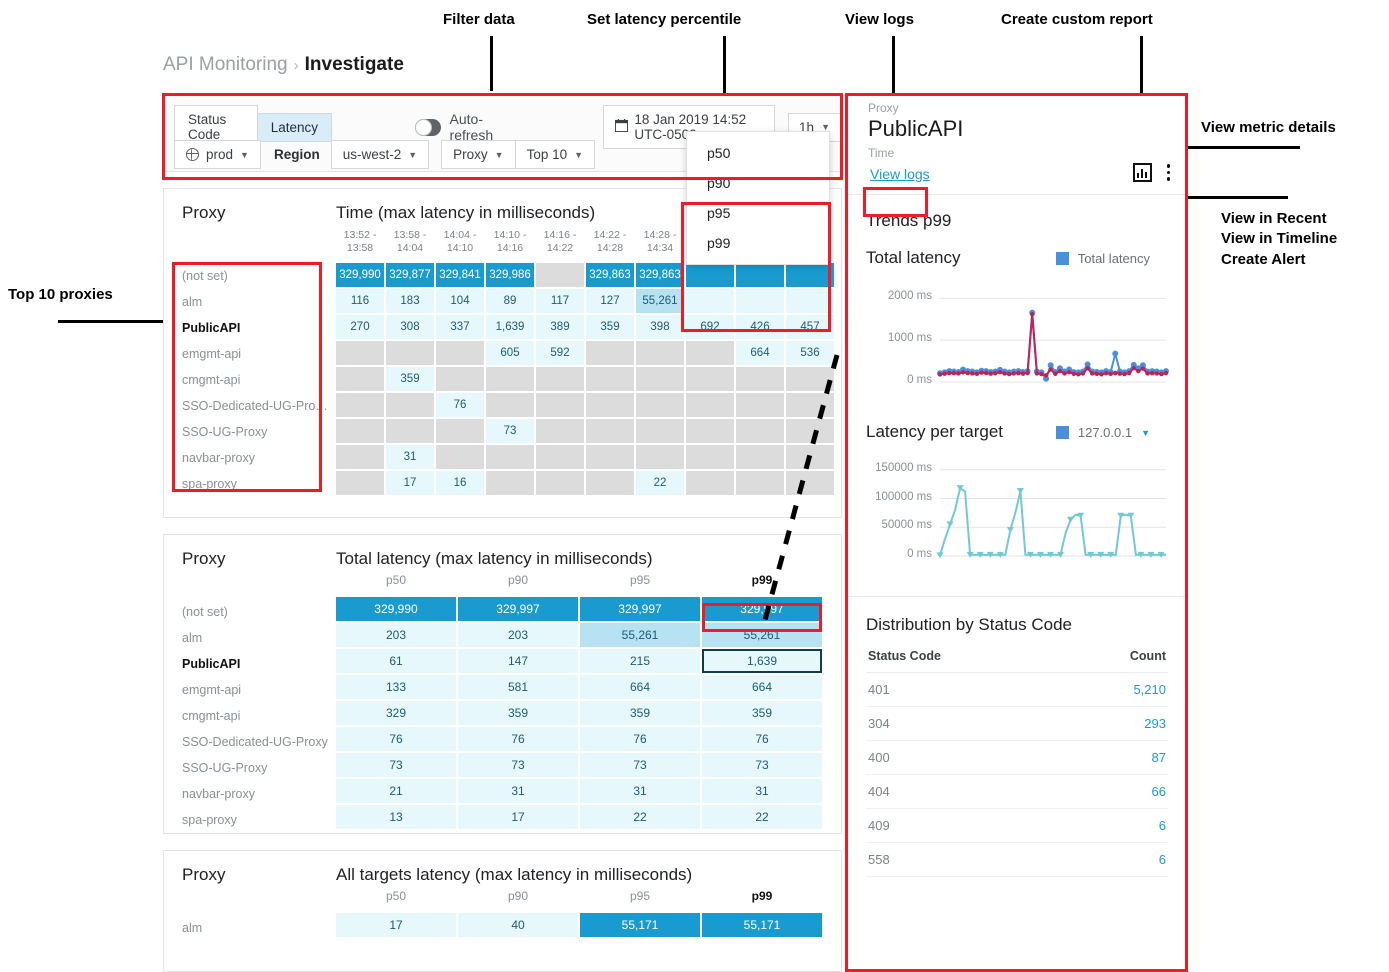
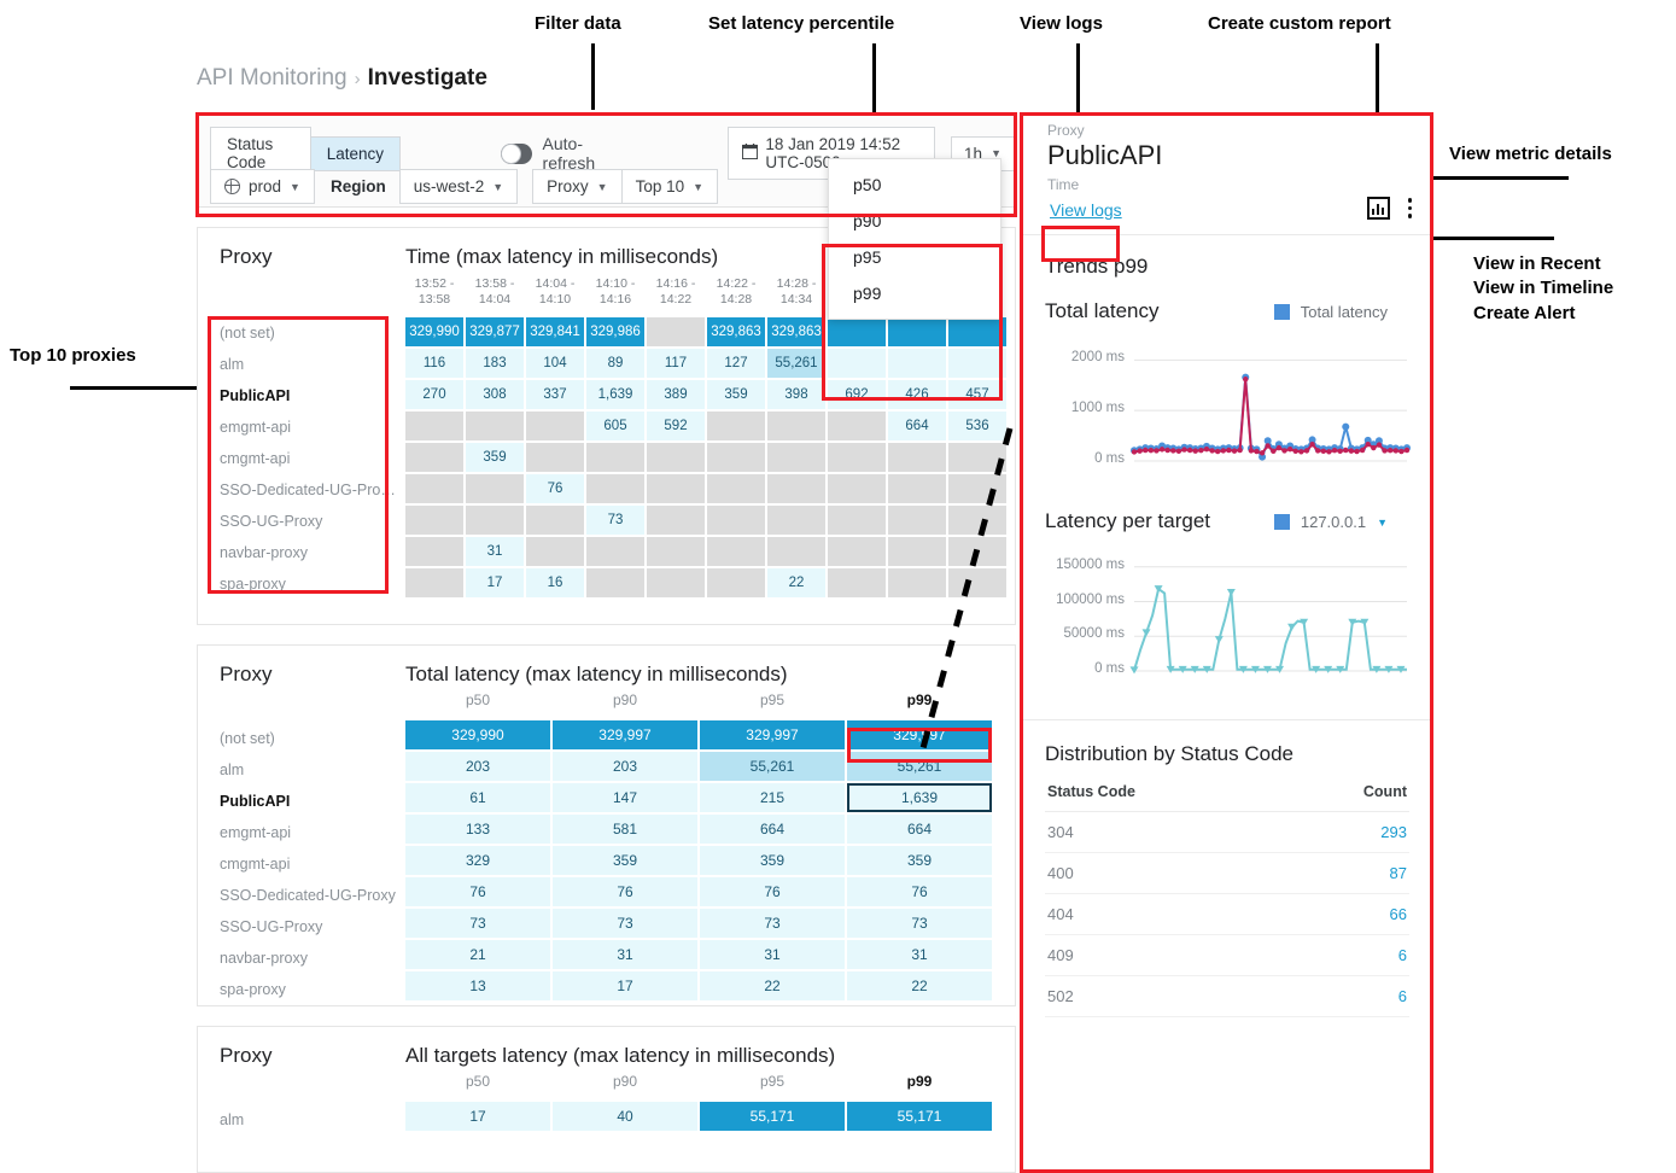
  Filter data
  Set latency percentile
  View logs
  Create custom report
  Top 10 proxies
  View metric details
  View in Recent
  View in Timeline
  Create Alert
  API Monitoring › Investigate
  Status Code
  Latency
  Auto-refresh
  18 Jan 2019 14:52 UTC-05
  1h
  ▼
  prod
  ▼
  Region
  us-west-2
  ▼
  Proxy
  ▼
  Top 10
  ▼
  Proxy
  Time (max latency in milliseconds)
  (not set)
  alm
  PublicAPI
  emgmt-api
  cmgmt-api
  SSO-Dedicated-UG-Pro…
  SSO-UG-Proxy
  navbar-proxy
  spa-proxy
  13:52 -
  13:58
  13:58 -
  14:04
  14:04 -
  14:10
  14:10 -
  14:16
  14:16 -
  14:22
  14:22 -
  14:28
  14:28 -
  14:34
  329,990
  329,877
  329,841
  329,986
  329,863
  329,863
  116
  183
  104
  89
  117
  127
  55,261
  270
  308
  337
  1,639
  389
  359
  398
  692
  426
  457
  605
  592
  664
  536
  359
  76
  73
  31
  17
  16
  22
  Proxy
  Total latency (max latency in milliseconds)
  (not set)
  alm
  PublicAPI
  emgmt-api
  cmgmt-api
  SSO-Dedicated-UG-Proxy
  SSO-UG-Proxy
  navbar-proxy
  spa-proxy
  p50
  p90
  p95
  p99
  329,990
  329,997
  329,997
  329,97
  203
  203
  55,261
  55,261
  61
  147
  215
  1,639
  133
  581
  664
  664
  329
  359
  359
  359
  76
  76
  76
  76
  73
  73
  73
  73
  21
  31
  31
  31
  13
  17
  22
  22
  Proxy
  All targets latency (max latency in milliseconds)
  alm
  p50
  p90
  p95
  p99
  17
  40
  55,171
  55,171
  Proxy
  PublicAPI
  Time
  View logs
  Trends p99
  Total latency
  Total latency
  0 ms
  1000 ms
  2000 ms
  Latency per target
  127.0.0.1
  ▼
  0 ms
  50000 ms
  100000 ms
  150000 ms
  Distribution by Status Code
  Status Code
  Count
- 401
- 5,210
  304
  293
  400
  87
  404
  66
  409
  6
- 558
+ 502
  6
  p50
  p90
  p95
  p99
